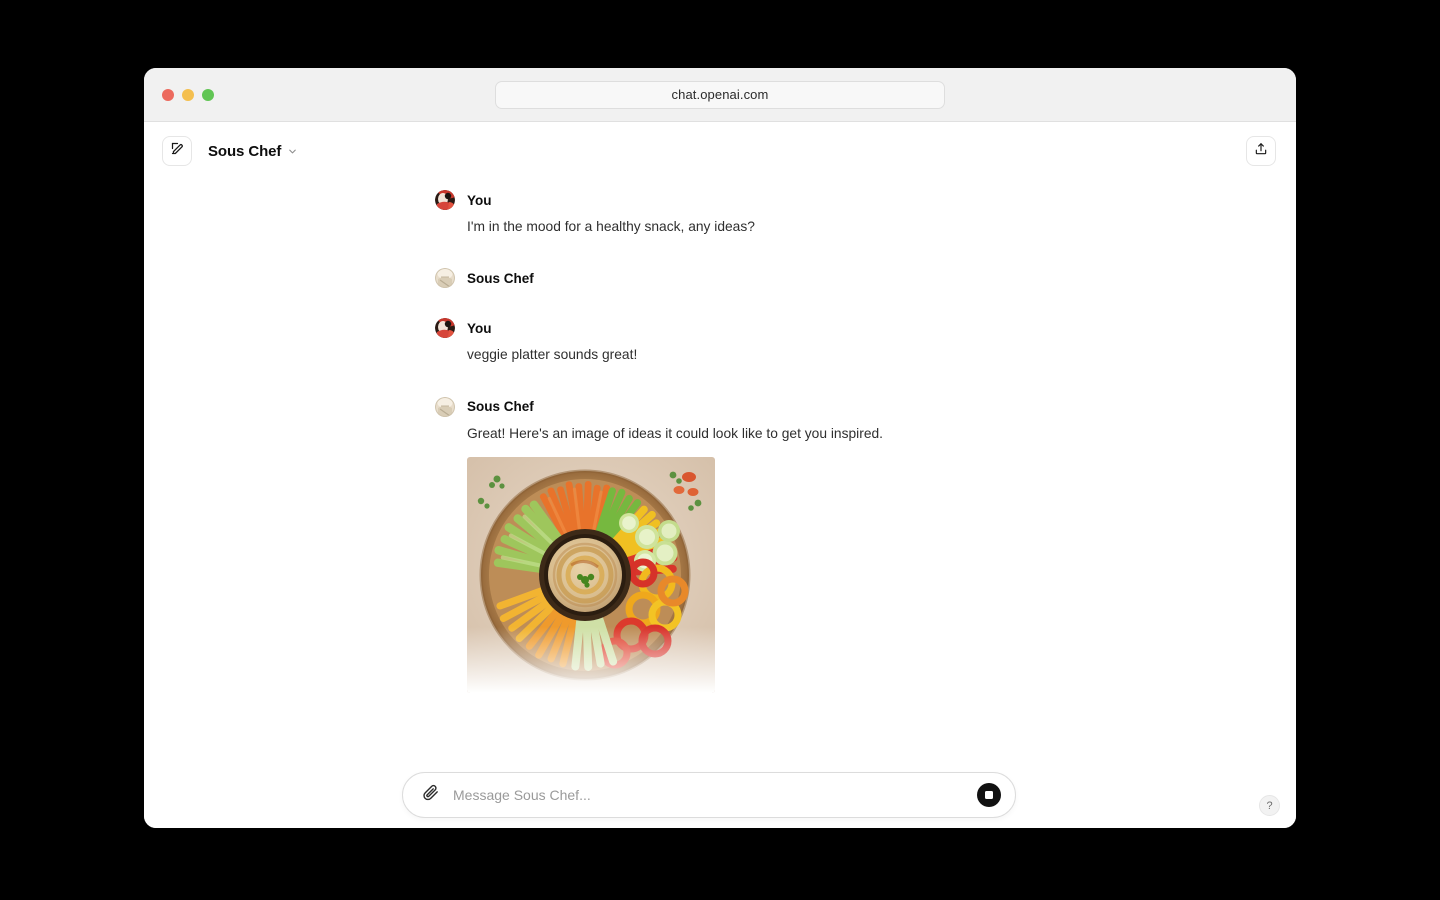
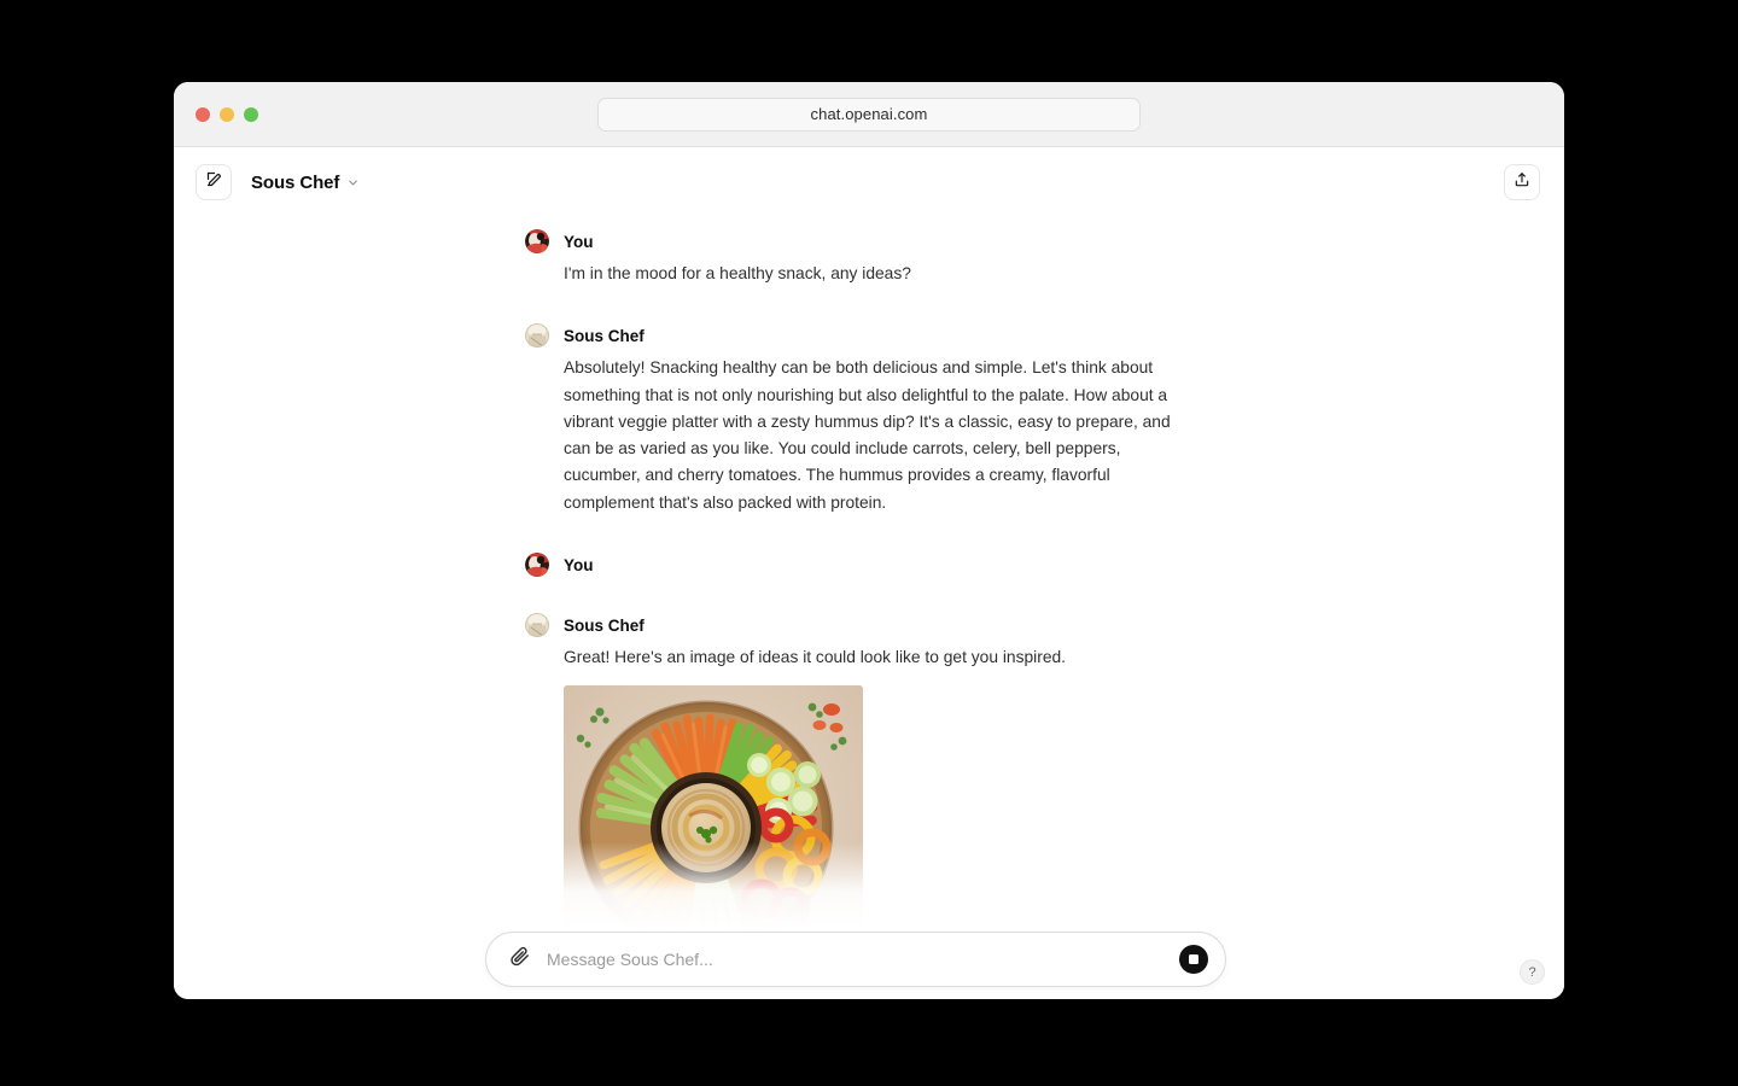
  chat.openai.com
  Sous Chef
  You
  I'm in the mood for a healthy snack, any ideas?
  Sous Chef
+ Absolutely! Snacking healthy can be both delicious and simple. Let's think about something that is not only nourishing but also delightful to the palate. How about a vibrant veggie platter with a zesty hummus dip? It's a classic, easy to prepare, and can be as varied as you like. You could include carrots, celery, bell peppers, cucumber, and cherry tomatoes. The hummus provides a creamy, flavorful complement that's also packed with protein.
  You
- veggie platter sounds great!
  Sous Chef
  Great! Here's an image of ideas it could look like to get you inspired.
  Message Sous Chef...
  ?
